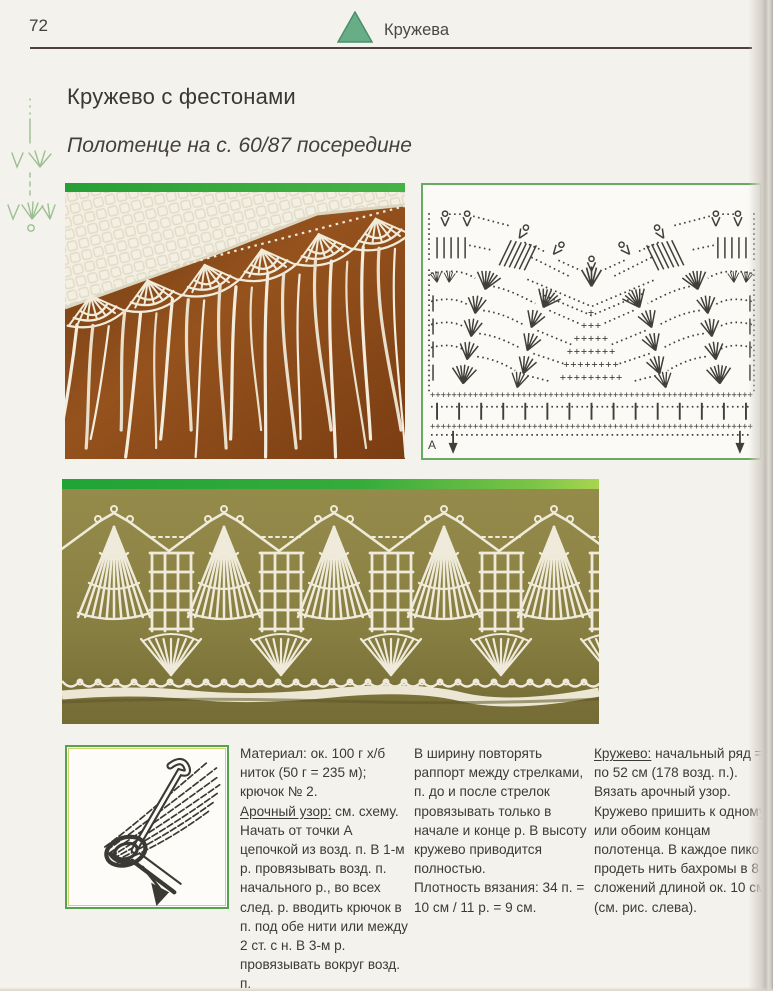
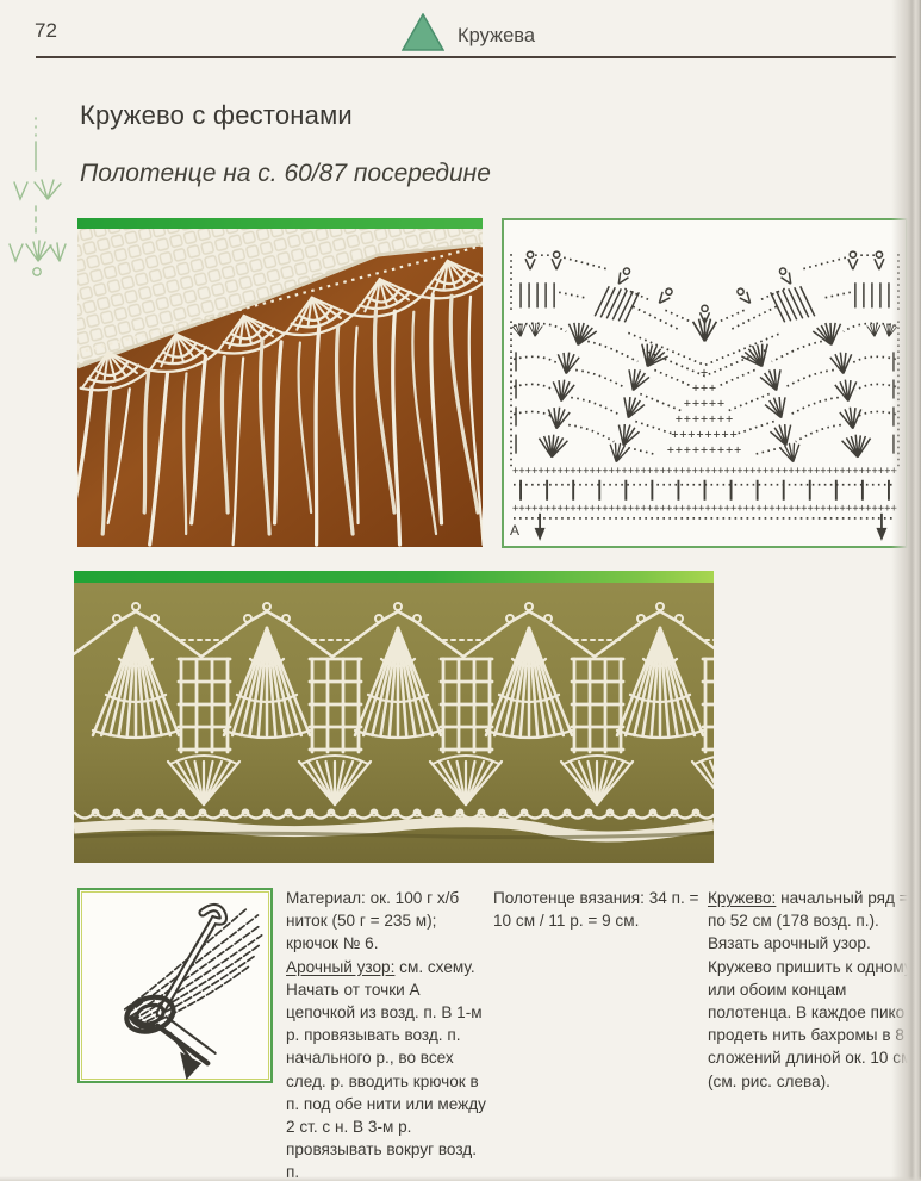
  72
  Кружева
  Кружево с фестонами
  Полотенце на с. 60/87 посередине
  A
  +
  +++
  +++++
  +++++++
  ++++++++
  +++++++++
  +++++++++++++++++++++++++++++++++++++++++++++++++++++++++++
  +++++++++++++++++++++++++++++++++++++++++++++++++++++++++++
- Материал: ок. 100 г х/б ниток (50 г = 235 м); крючок № 2.
+ Материал: ок. 100 г х/б ниток (50 г = 235 м); крючок № 6.
  Арочный узор: см. схему. Начать от точки А цепочкой из возд. п. В 1-м р. провязывать возд. п. начального р., во всех след. р. вводить крючок в п. под обе нити или между 2 ст. с н. В 3-м р. провязывать вокруг возд. п.
- В ширину повторять раппорт между стрелками, п. до и после стрелок провязывать только в начале и конце р. В высоту кружево приводится полностью.
- Плотность вязания: 34 п. = 10 см / 11 р. = 9 см.
+ Полотенце вязания: 34 п. = 10 см / 11 р. = 9 см.
  Кружево: начальный ряд по 52 см (178 возд. п.). Вязать арочный узор. Кружево пришить к одно или обоим концам полотенца. В каждое пи продеть нить бахромы в сложений длиной ок. 10 (см. рис. слева).
